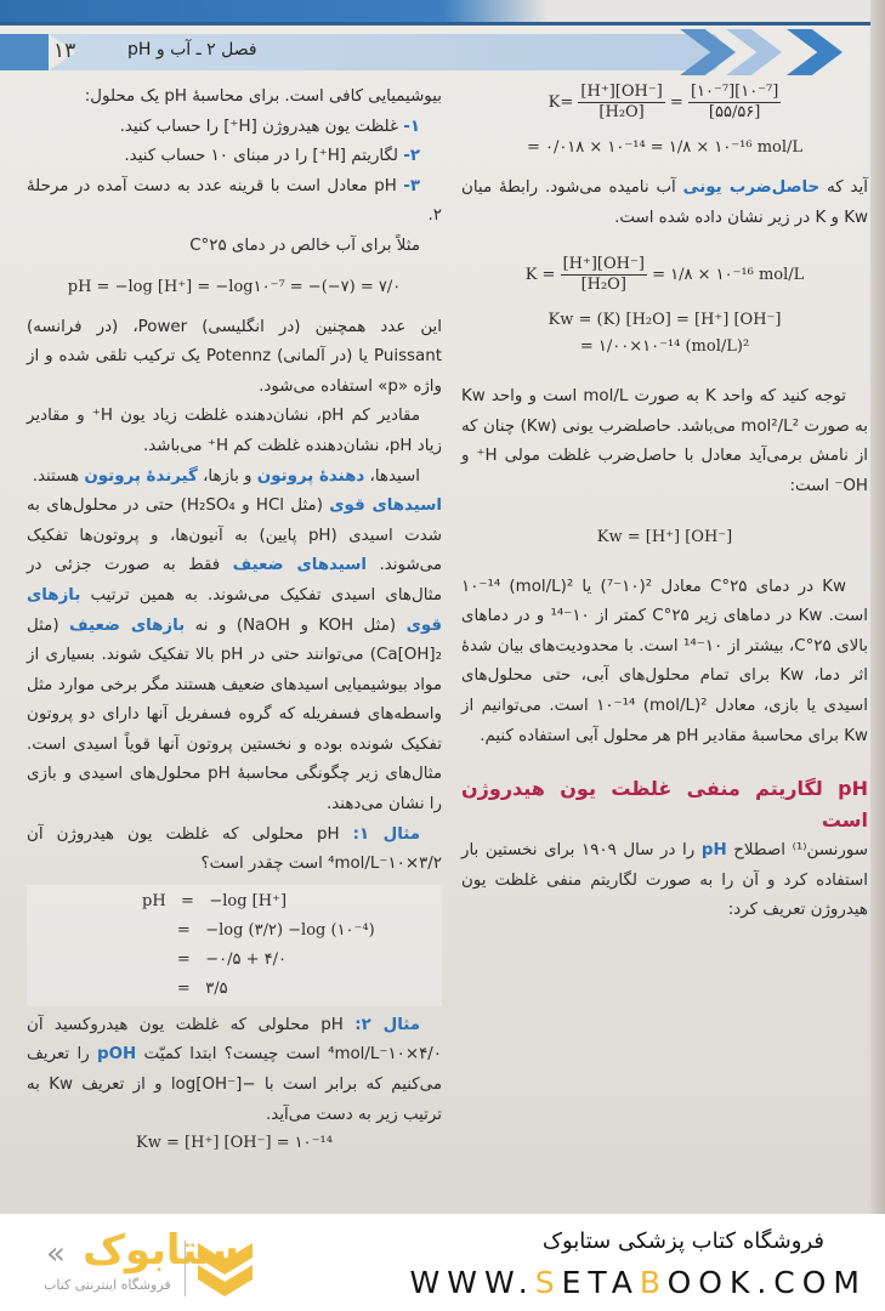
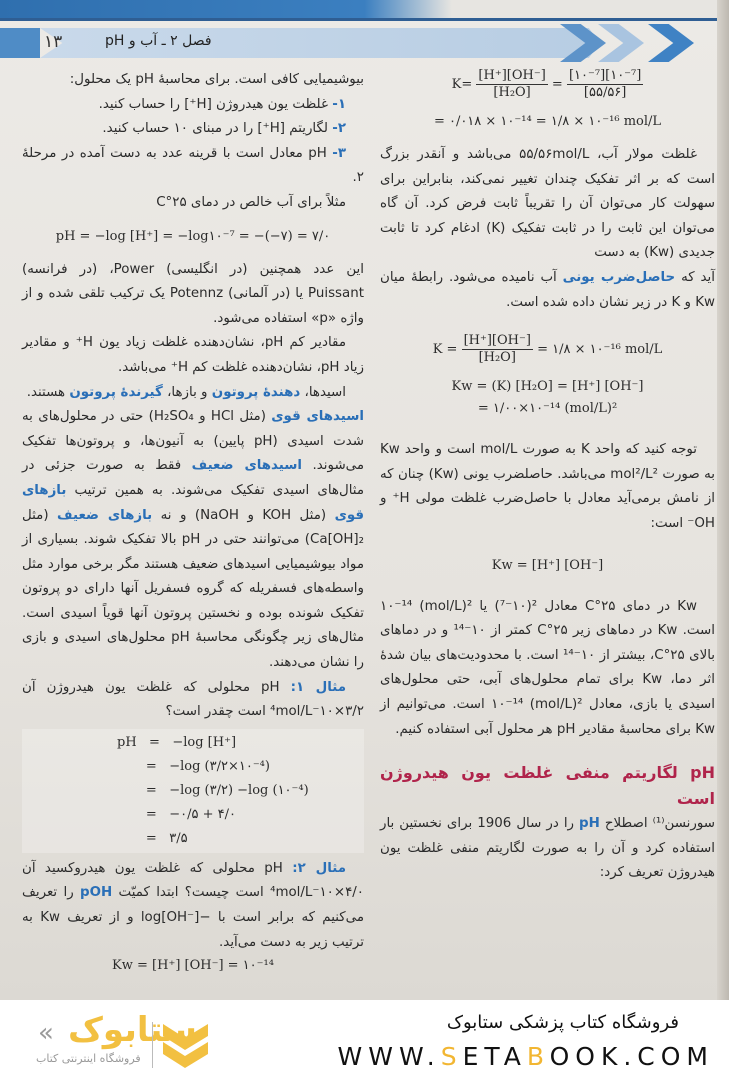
  ۱۳
  فصل ۲ ـ آب و pH
  K=
  [H⁺][OH⁻]
  [H₂O]
  =
  [۱۰⁻⁷][۱۰⁻⁷]
  [۵۵/۵۶]
  = ۰/۰۱۸ × ۱۰⁻¹⁴ = ۱/۸ × ۱۰⁻¹⁶ mol/L
+ غلظت مولار آب، ۵۵/۵۶mol/L می‌باشد و آنقدر بزرگ است که بر اثر تفکیک چندان تغییر نمی‌کند، بنابراین برای سهولت کار می‌توان آن را تقریباً ثابت فرض کرد. آن گاه می‌توان این ثابت را در ثابت تفکیک (K) ادغام کرد تا ثابت جدیدی (Kw) به دست
  آید که حاصل‌ضرب یونی آب نامیده می‌شود. رابطهٔ میان Kw و K در زیر نشان داده شده است.
  K =
  [H⁺][OH⁻]
  [H₂O]
  = ۱/۸ × ۱۰⁻¹⁶ mol/L
  Kw = (K) [H₂O] = [H⁺] [OH⁻]
  = ۱/۰۰×۱۰⁻¹⁴ (mol/L)²
  توجه کنید که واحد K به صورت mol/L است و واحد Kw به صورت mol²/L² می‌باشد. حاصلضرب یونی (Kw) چنان که از نامش برمی‌آید معادل با حاصل‌ضرب غلظت مولی H⁺ و OH⁻ است:
  Kw = [H⁺] [OH⁻]
  Kw در دمای ۲۵°C معادل ²(۱۰⁻⁷) یا ²(mol/L) ۱۰⁻¹⁴ است. Kw در دماهای زیر ۲۵°C کمتر از ۱۰⁻¹⁴ و در دماهای بالای ۲۵°C، بیشتر از ۱۰⁻¹⁴ است. با محدودیت‌های بیان شدهٔ اثر دما، Kw برای تمام محلول‌های آبی، حتی محلول‌های اسیدی یا بازی، معادل ²(mol/L) ۱۰⁻¹⁴ است. می‌توانیم از Kw برای محاسبهٔ مقادیر pH هر محلول آبی استفاده کنیم.
  pH لگاریتم منفی غلظت یون هیدروژن است
- سورنسن⁽¹⁾ اصطلاح pH را در سال ۱۹۰۹ برای نخستین بار استفاده کرد و آن را به صورت لگاریتم منفی غلظت یون هیدروژن تعریف کرد:
+ سورنسن⁽¹⁾ اصطلاح pH را در سال 1906 برای نخستین بار استفاده کرد و آن را به صورت لگاریتم منفی غلظت یون هیدروژن تعریف کرد:
  بیوشیمیایی کافی است. برای محاسبهٔ pH یک محلول:
  ۱- غلظت یون هیدروژن [H⁺] را حساب کنید.
  ۲- لگاریتم [H⁺] را در مبنای ۱۰ حساب کنید.
  ۳- pH معادل است با قرینه عدد به دست آمده در مرحلهٔ ۲.
  مثلاً برای آب خالص در دمای ۲۵°C
  pH = −log [H⁺] = −log۱۰⁻⁷ = −(−۷) = ۷/۰
  این عدد همچنین (در انگلیسی) Power، (در فرانسه) Puissant یا (در آلمانی) Potennz یک ترکیب تلقی شده و از واژه «p» استفاده می‌شود.
  مقادیر کم pH، نشان‌دهنده غلظت زیاد یون H⁺ و مقادیر زیاد pH، نشان‌دهنده غلظت کم H⁺ می‌باشد.
  اسیدها، دهندهٔ پروتون و بازها، گیرندهٔ پروتون هستند.
  اسیدهای قوی (مثل HCl و H₂SO₄) حتی در محلول‌های به شدت اسیدی (pH پایین) به آنیون‌ها، و پروتون‌ها تفکیک می‌شوند. اسیدهای ضعیف فقط به صورت جزئی در مثال‌های اسیدی تفکیک می‌شوند. به همین ترتیب بازهای قوی (مثل KOH و NaOH) و نه بازهای ضعیف (مثل Ca[OH]₂) می‌توانند حتی در pH بالا تفکیک شوند. بسیاری از مواد بیوشیمیایی اسیدهای ضعیف هستند مگر برخی موارد مثل واسطه‌های فسفریله که گروه فسفریل آنها دارای دو پروتون تفکیک شونده بوده و نخستین پروتون آنها قویاً اسیدی است. مثال‌های زیر چگونگی محاسبهٔ pH محلول‌های اسیدی و بازی را نشان می‌دهند.
  مثال ۱: pH محلولی که غلظت یون هیدروژن آن ۳/۲×۱۰⁻⁴mol/L است چقدر است؟
  pH = −log [H⁺]
+ = −log (۳/۲×۱۰⁻⁴)
  = −log (۳/۲) −log (۱۰⁻⁴)
  = −۰/۵ + ۴/۰
  = ۳/۵
  مثال ۲: pH محلولی که غلظت یون هیدروکسید آن ۴/۰×۱۰⁻⁴mol/L است چیست؟ ابتدا کمیّت pOH را تعریف می‌کنیم که برابر است با −log[OH⁻] و از تعریف Kw به ترتیب زیر به دست می‌آید.
  Kw = [H⁺] [OH⁻] = ۱۰⁻¹⁴
  «
  ستابوک
  فروشگاه اینترنتی کتاب
  فروشگاه کتاب پزشکی ستابوک
  WWW.SETABOOK.COM
